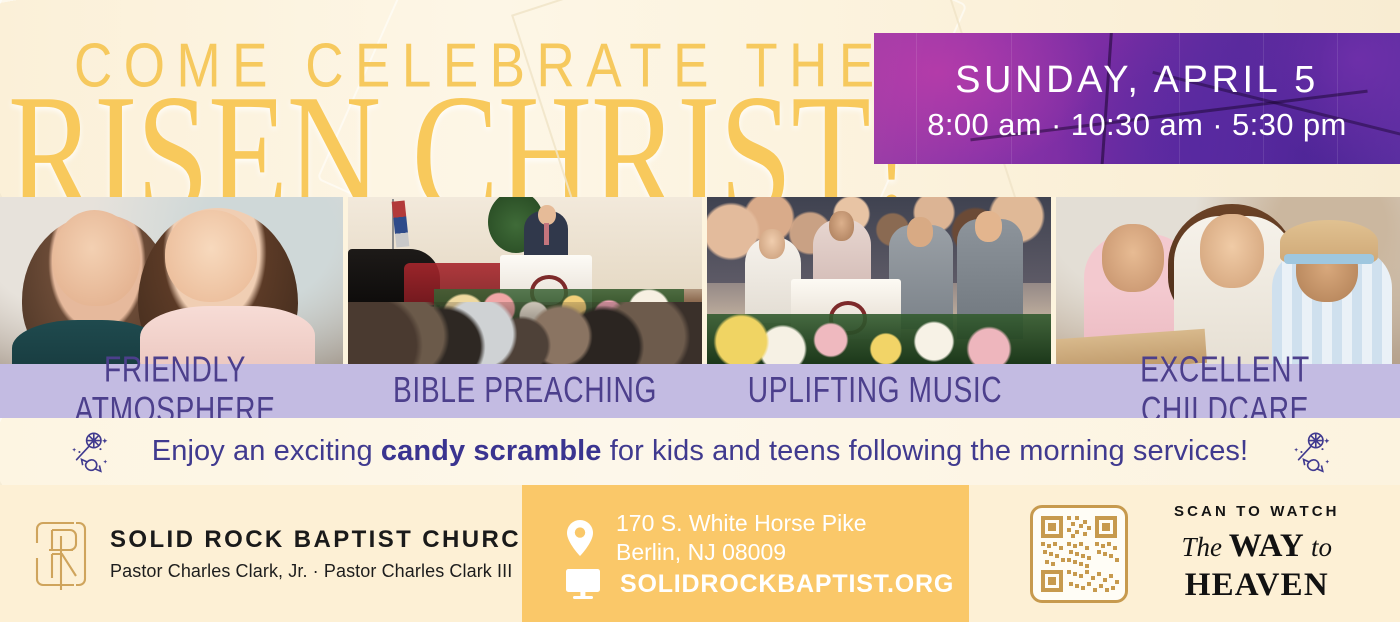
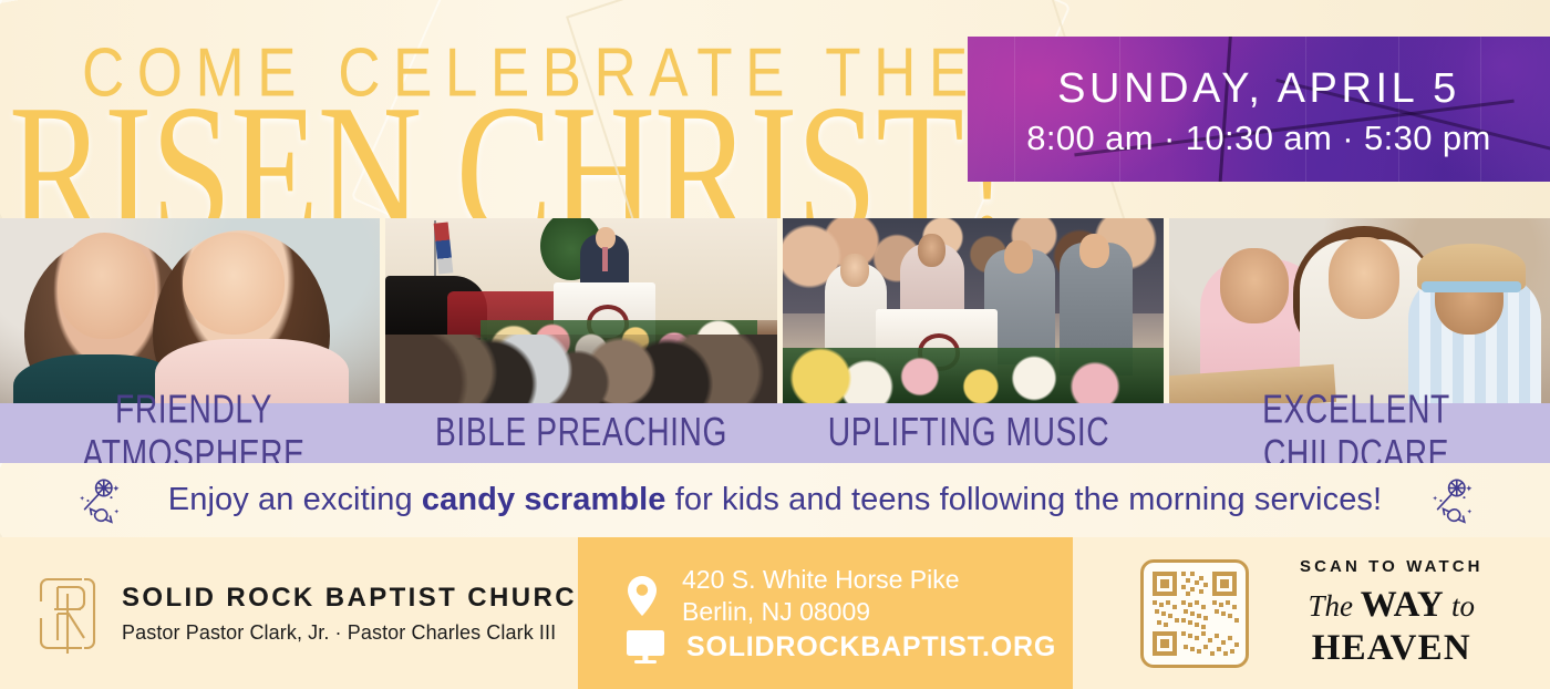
  COME CELEBRATE TH
  RISEN CHRIST
  SUNDAY, APRIL 5
  8:00 am · 10:30 am · 5:30 pm
  FRIENDLY ATMOSPHERE
  BIBLE PREACHING
  UPLIFTING MUSIC
  EXCELLENT CHILDCARE
  Enjoy an exciting candy scramble for kids and teens following the morning services!
  SOLID ROCK BAPTIST CHURC
- Pastor Charles Clark, Jr. · Pastor Charles Clark III
+ Pastor Pastor Clark, Jr. · Pastor Charles Clark III
- 170 S. White Horse Pike
+ 420 S. White Horse Pike
  Berlin, NJ 08009
  SOLIDROCKBAPTIST.ORG
  SCAN TO WATCH
  The WAY to
  HEAVEN
